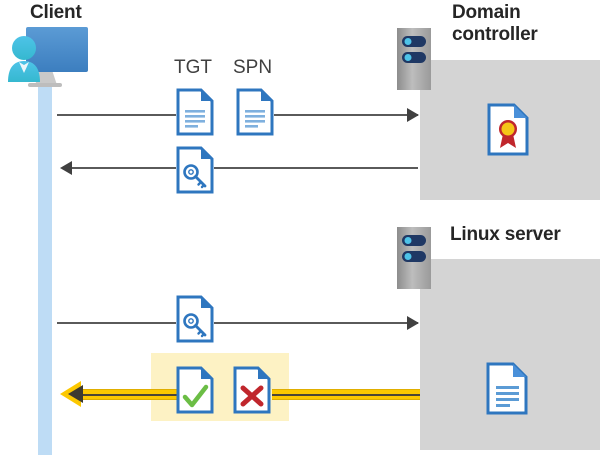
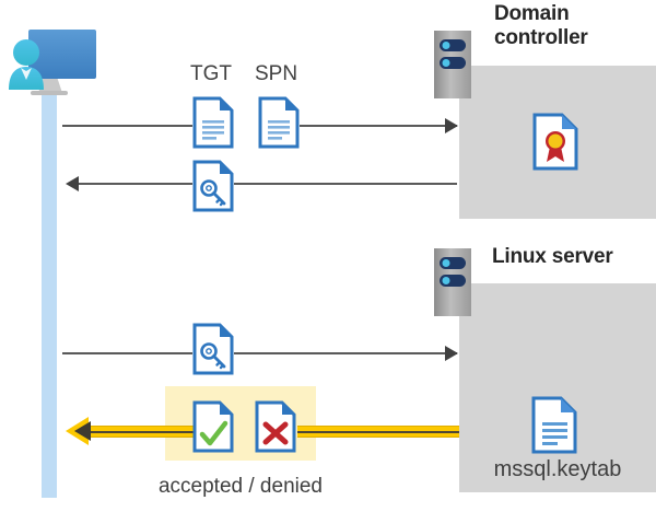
- Client
  Domain controller
  Linux server
  TGT
  SPN
+ mssql.keytab
+ accepted / denied
